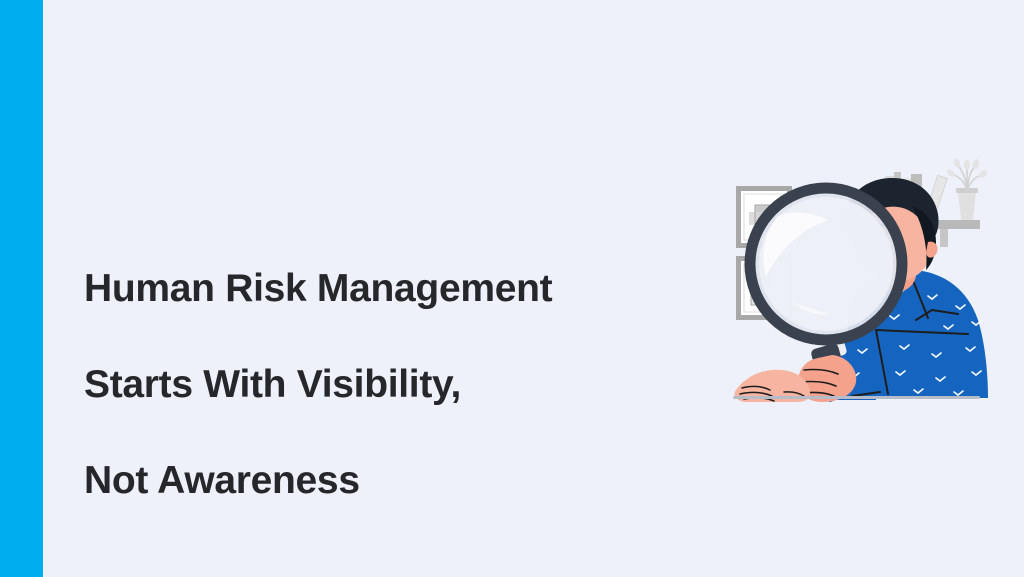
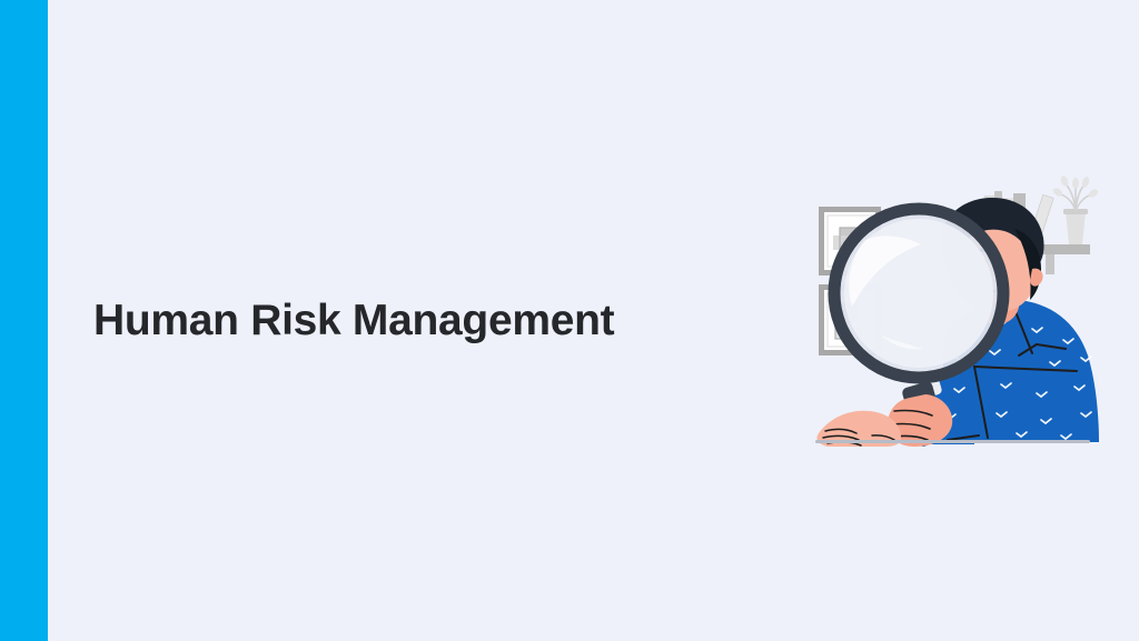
  Human Risk Management
- Starts With Visibility,
- Not Awareness
